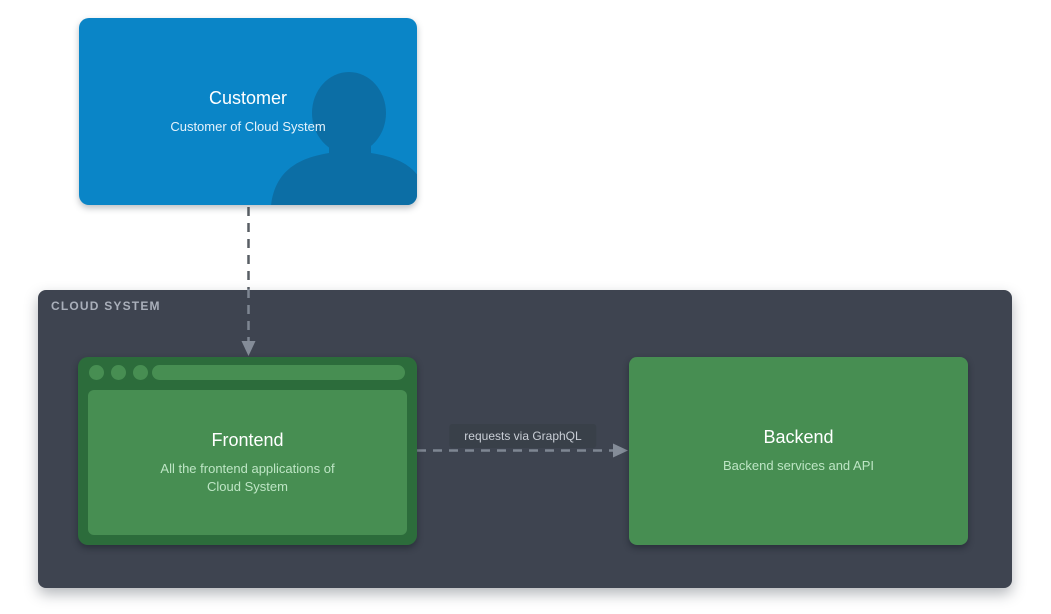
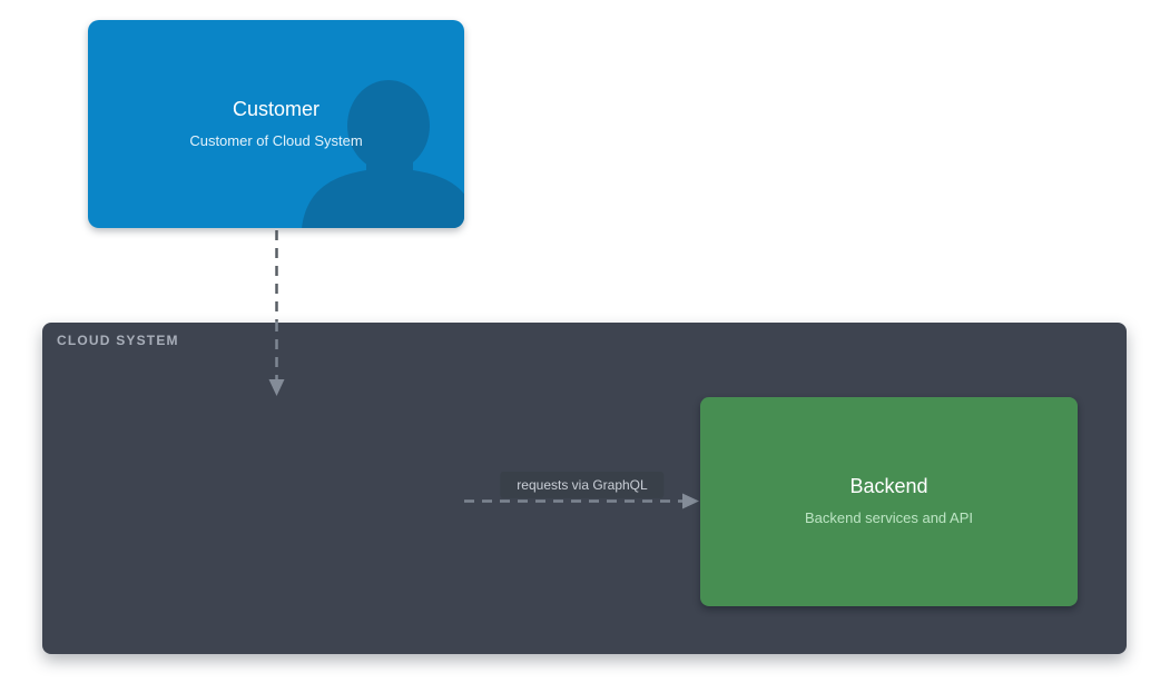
  CLOUD SYSTEM
  Customer
  Customer of Cloud System
- Frontend
- All the frontend applications of Cloud System
  requests via GraphQL
  Backend
  Backend services and API
